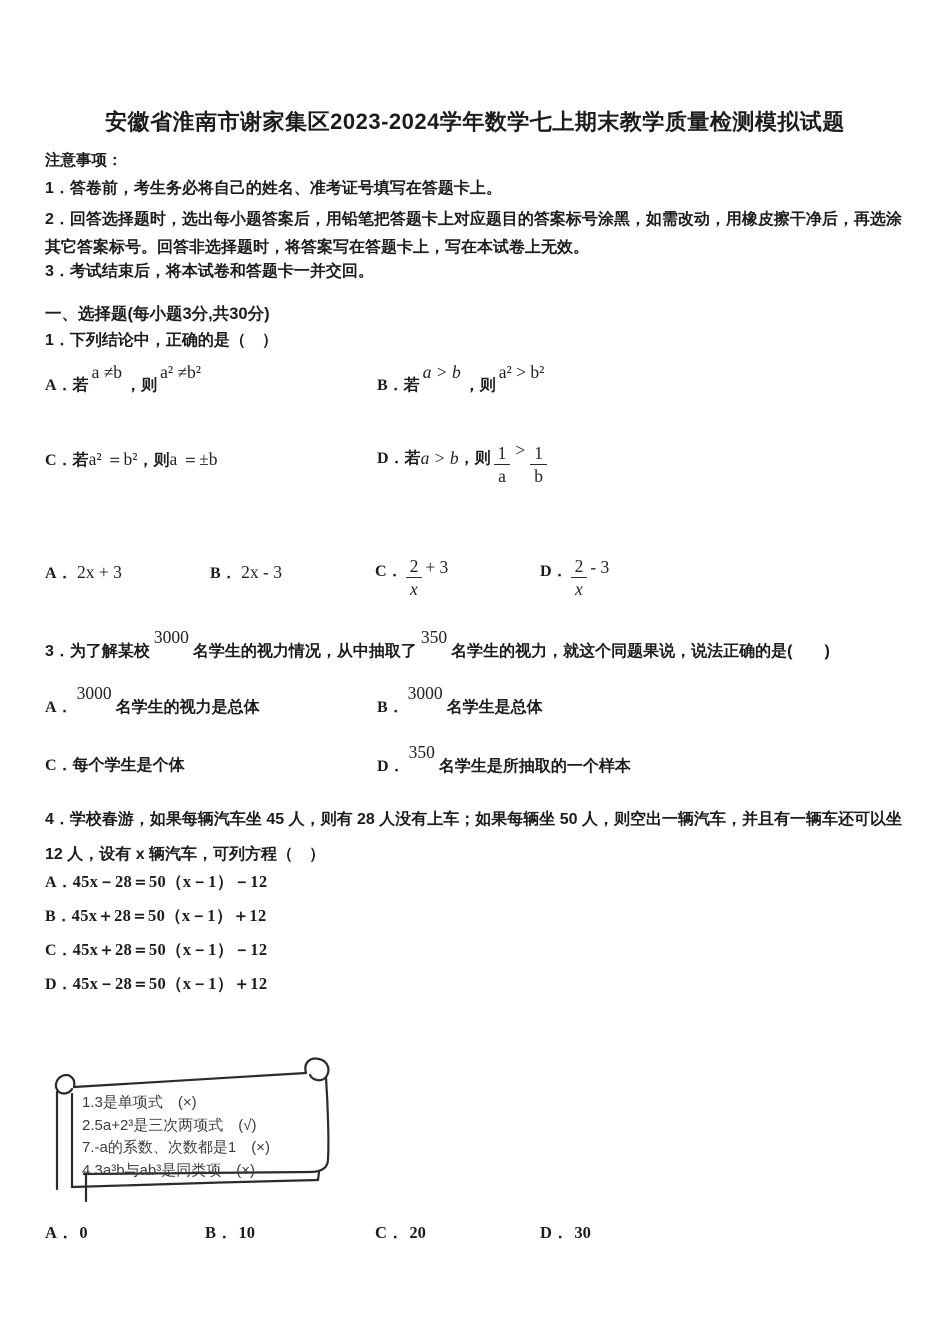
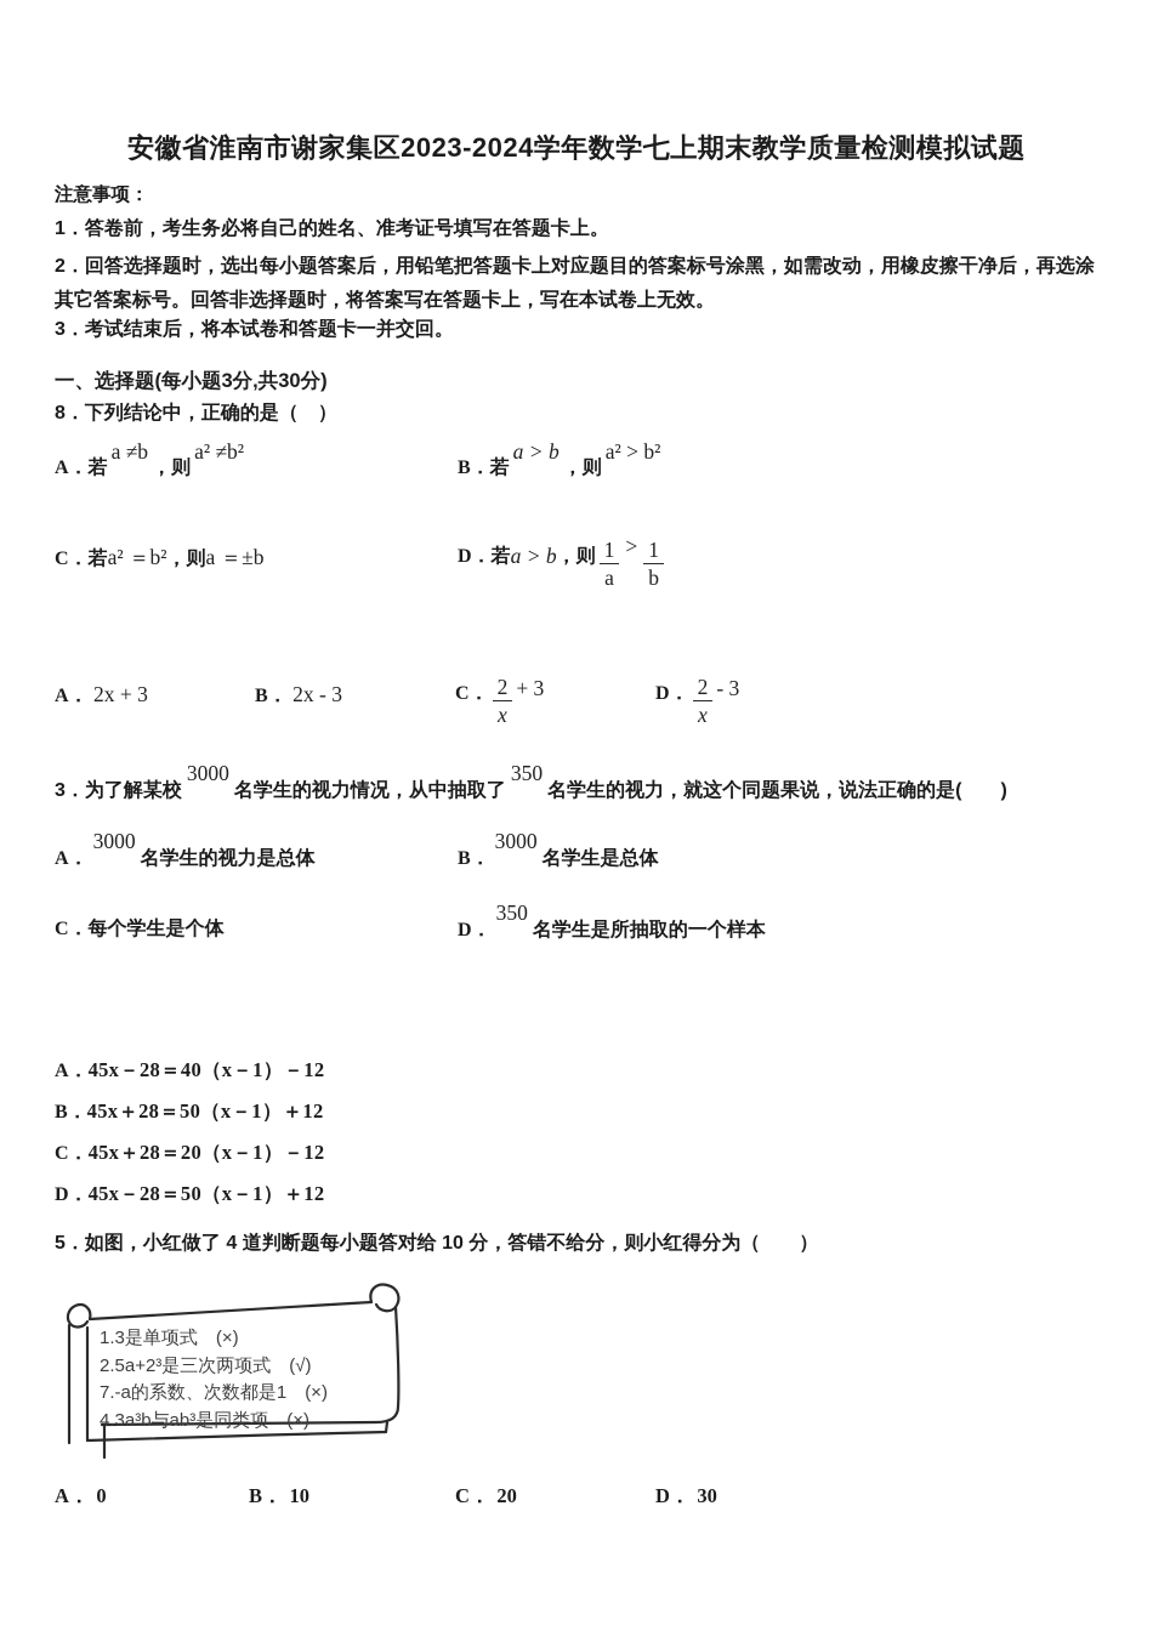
  安徽省淮南市谢家集区2023-2024学年数学七上期末教学质量检测模拟试题
  注意事项：
  1．答卷前，考生务必将自己的姓名、准考证号填写在答题卡上。
  2．回答选择题时，选出每小题答案后，用铅笔把答题卡上对应题目的答案标号涂黑，如需改动，用橡皮擦干净后，再选涂其它答案标号。回答非选择题时，将答案写在答题卡上，写在本试卷上无效。
  3．考试结束后，将本试卷和答题卡一并交回。
  一、选择题(每小题3分,共30分)
- 1．下列结论中，正确的是（ ）
+ 8．下列结论中，正确的是（ ）
  A．若a ≠b，则a² ≠b²
  B．若a > b，则a² > b²
  C．若a² ＝b²，则a ＝±b
  D．若
  a > b
  ，则
  1
  a
  >
  1
  b
  A． 2x + 3
  B． 2x - 3
  C．
  2
  x
  + 3
  D．
  2
  x
  - 3
  3．为了解某校3000名学生的视力情况，从中抽取了350名学生的视力，就这个同题果说，说法正确的是( )
  A．3000名学生的视力是总体
  B．3000名学生是总体
  C．每个学生是个体
  D．350名学生是所抽取的一个样本
- 4．学校春游，如果每辆汽车坐 45 人，则有 28 人没有上车；如果每辆坐 50 人，则空出一辆汽车，并且有一辆车还可以坐 12 人，设有 x 辆汽车，可列方程（ ）
- A．45x－28＝50（x－1）－12
+ A．45x－28＝40（x－1）－12
  B．45x＋28＝50（x－1）＋12
- C．45x＋28＝50（x－1）－12
+ C．45x＋28＝20（x－1）－12
  D．45x－28＝50（x－1）＋12
+ 5．如图，小红做了 4 道判断题每小题答对给 10 分，答错不给分，则小红得分为（ ）
  1.3是单项式 (×)
  2.5a+2³是三次两项式 (√)
  7.-a的系数、次数都是1 (×)
  4.3a³b与ab³是同类项 (×)
  A． 0
  B． 10
  C． 20
  D． 30
